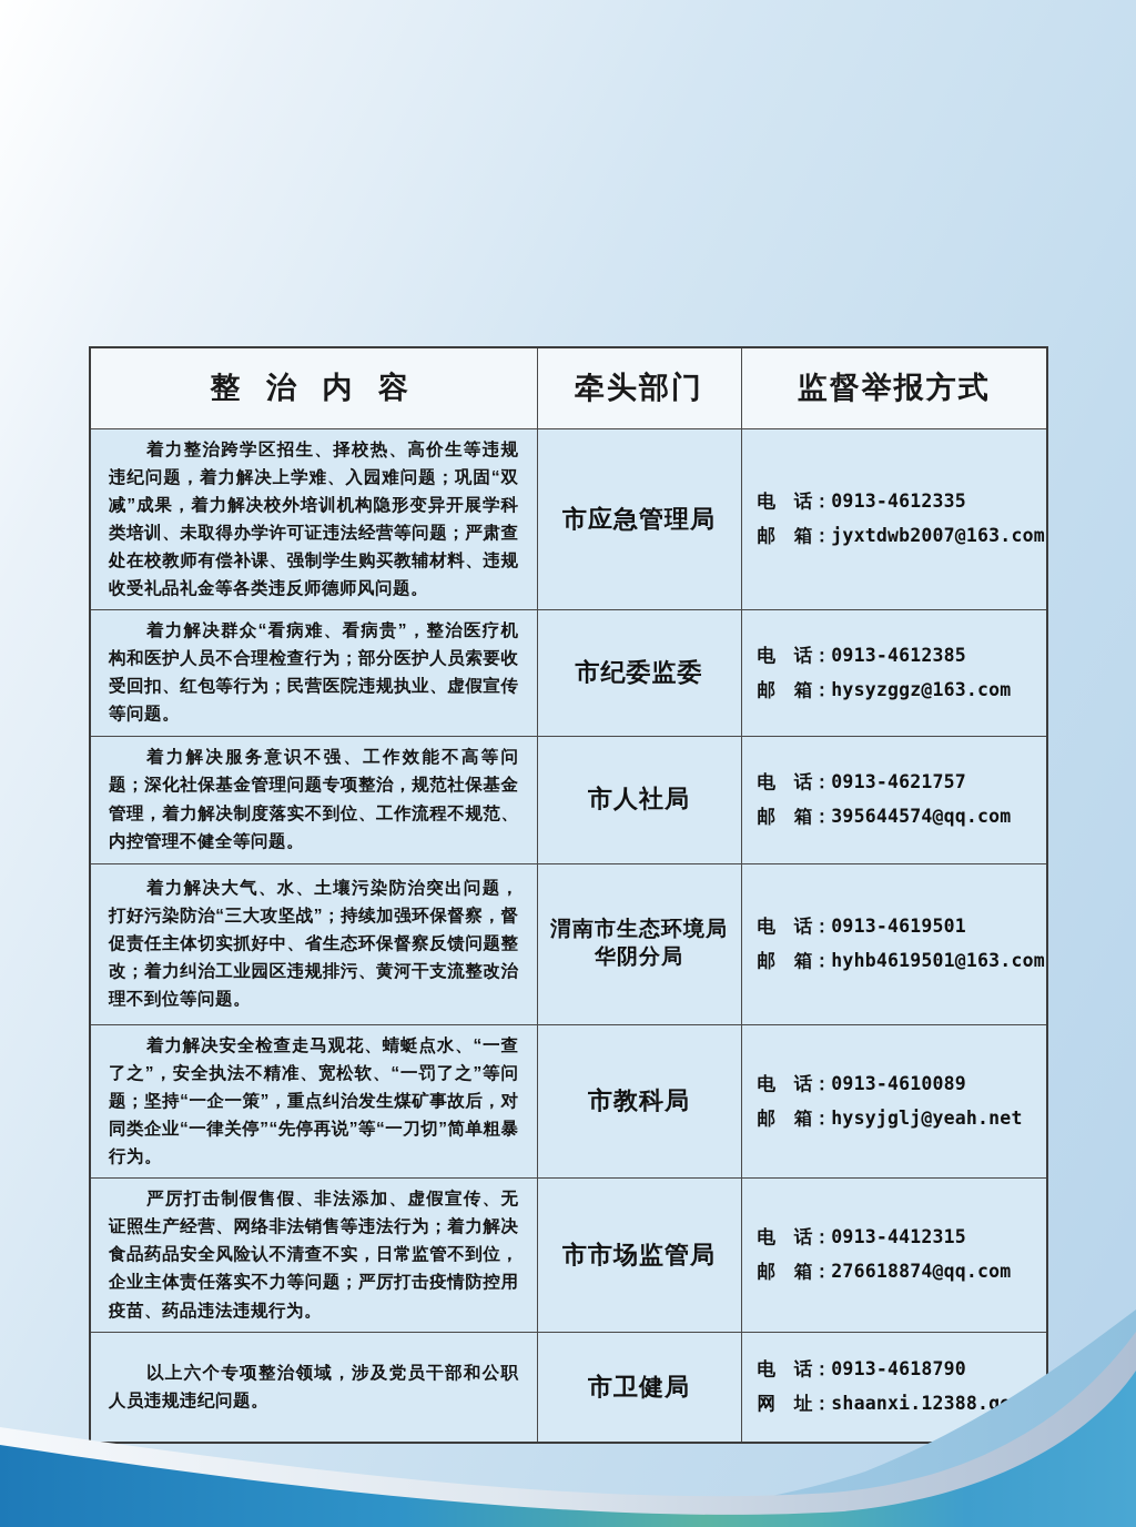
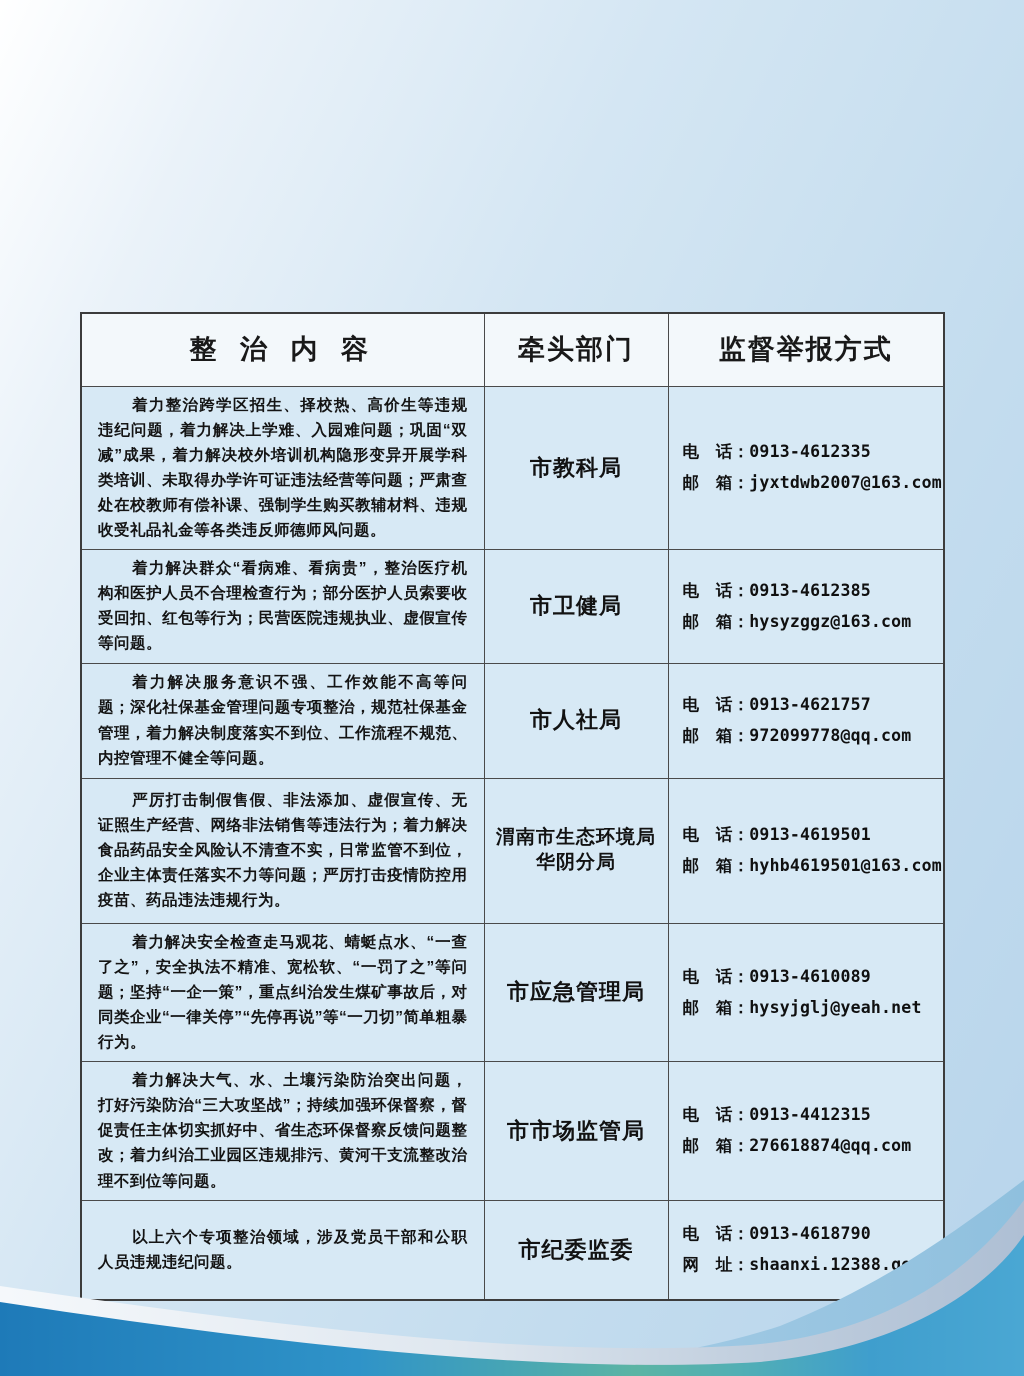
  整 治 内 容	牵头部门	监督举报方式
- 着力整治跨学区招生、择校热、高价生等违规违纪问题，着力解决上学难、入园难问题；巩固“双减”成果，着力解决校外培训机构隐形变异开展学科类培训、未取得办学许可证违法经营等问题；严肃查处在校教师有偿补课、强制学生购买教辅材料、违规收受礼品礼金等各类违反师德师风问题。	市应急管理局	电 话：0913-4612335邮 箱：jyxtdwb2007@163.com
+ 着力整治跨学区招生、择校热、高价生等违规违纪问题，着力解决上学难、入园难问题；巩固“双减”成果，着力解决校外培训机构隐形变异开展学科类培训、未取得办学许可证违法经营等问题；严肃查处在校教师有偿补课、强制学生购买教辅材料、违规收受礼品礼金等各类违反师德师风问题。	市教科局	电 话：0913-4612335邮 箱：jyxtdwb2007@163.com
- 着力解决群众“看病难、看病贵”，整治医疗机构和医护人员不合理检查行为；部分医护人员索要收受回扣、红包等行为；民营医院违规执业、虚假宣传等问题。	市纪委监委	电 话：0913-4612385邮 箱：hysyzggz@163.com
+ 着力解决群众“看病难、看病贵”，整治医疗机构和医护人员不合理检查行为；部分医护人员索要收受回扣、红包等行为；民营医院违规执业、虚假宣传等问题。	市卫健局	电 话：0913-4612385邮 箱：hysyzggz@163.com
- 着力解决服务意识不强、工作效能不高等问题；深化社保基金管理问题专项整治，规范社保基金管理，着力解决制度落实不到位、工作流程不规范、内控管理不健全等问题。	市人社局	电 话：0913-4621757邮 箱：395644574@qq.com
+ 着力解决服务意识不强、工作效能不高等问题；深化社保基金管理问题专项整治，规范社保基金管理，着力解决制度落实不到位、工作流程不规范、内控管理不健全等问题。	市人社局	电 话：0913-4621757邮 箱：972099778@qq.com
- 着力解决大气、水、土壤污染防治突出问题，打好污染防治“三大攻坚战”；持续加强环保督察，督促责任主体切实抓好中、省生态环保督察反馈问题整改；着力纠治工业园区违规排污、黄河干支流整改治理不到位等问题。	渭南市生态环境局华阴分局	电 话：0913-4619501邮 箱：hyhb4619501@163.com
+ 严厉打击制假售假、非法添加、虚假宣传、无证照生产经营、网络非法销售等违法行为；着力解决食品药品安全风险认不清查不实，日常监管不到位，企业主体责任落实不力等问题；严厉打击疫情防控用疫苗、药品违法违规行为。	渭南市生态环境局华阴分局	电 话：0913-4619501邮 箱：hyhb4619501@163.com
- 着力解决安全检查走马观花、蜻蜓点水、“一查了之”，安全执法不精准、宽松软、“一罚了之”等问题；坚持“一企一策”，重点纠治发生煤矿事故后，对同类企业“一律关停”“先停再说”等“一刀切”简单粗暴行为。	市教科局	电 话：0913-4610089邮 箱：hysyjglj@yeah.net
+ 着力解决安全检查走马观花、蜻蜓点水、“一查了之”，安全执法不精准、宽松软、“一罚了之”等问题；坚持“一企一策”，重点纠治发生煤矿事故后，对同类企业“一律关停”“先停再说”等“一刀切”简单粗暴行为。	市应急管理局	电 话：0913-4610089邮 箱：hysyjglj@yeah.net
- 严厉打击制假售假、非法添加、虚假宣传、无证照生产经营、网络非法销售等违法行为；着力解决食品药品安全风险认不清查不实，日常监管不到位，企业主体责任落实不力等问题；严厉打击疫情防控用疫苗、药品违法违规行为。	市市场监管局	电 话：0913-4412315邮 箱：276618874@qq.com
+ 着力解决大气、水、土壤污染防治突出问题，打好污染防治“三大攻坚战”；持续加强环保督察，督促责任主体切实抓好中、省生态环保督察反馈问题整改；着力纠治工业园区违规排污、黄河干支流整改治理不到位等问题。	市市场监管局	电 话：0913-4412315邮 箱：276618874@qq.com
- 以上六个专项整治领域，涉及党员干部和公职人员违规违纪问题。	市卫健局	电 话：0913-4618790网 址：shaanxi.12388.g
+ 以上六个专项整治领域，涉及党员干部和公职人员违规违纪问题。	市纪委监委	电 话：0913-4618790网 址：shaanxi.12388.g
